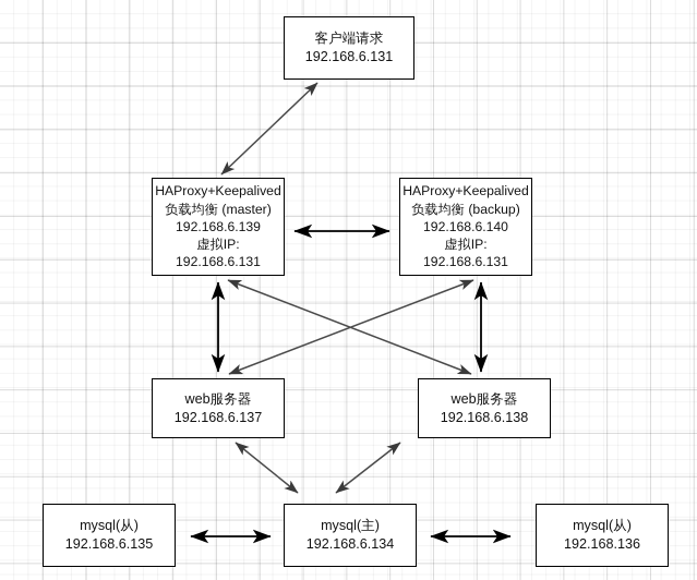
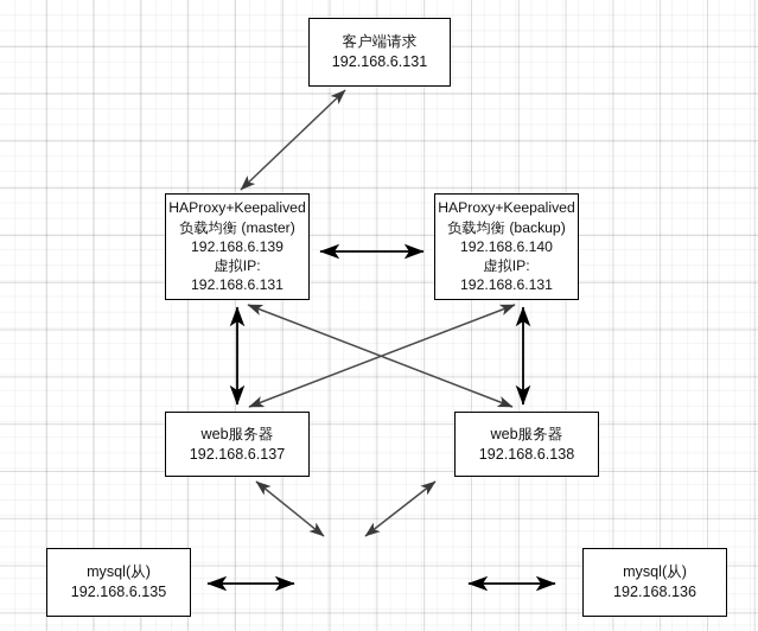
  客户端请求
  192.168.6.131
  HAProxy+Keepalived
  负载均衡 (master)
  192.168.6.139
  虚拟IP:
  192.168.6.131
  HAProxy+Keepalived
  负载均衡 (backup)
  192.168.6.140
  虚拟IP:
  192.168.6.131
  web服务器
  192.168.6.137
  web服务器
  192.168.6.138
  mysql(从)
  192.168.6.135
- mysql(主)
- 192.168.6.134
  mysql(从)
  192.168.136
